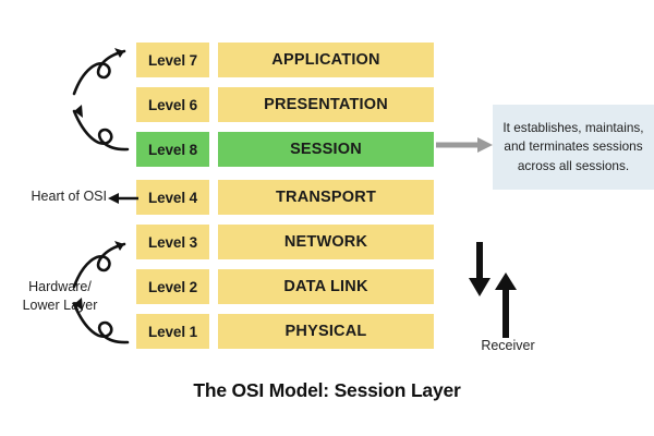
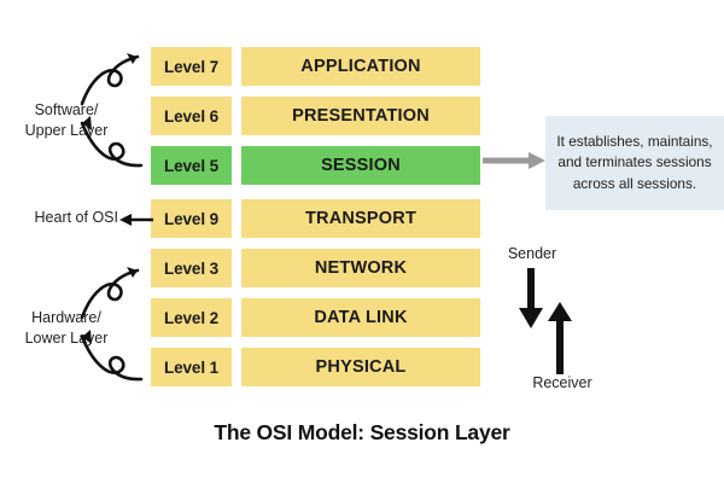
  Level 7
  APPLICATION
  Level 6
  PRESENTATION
- Level 8
+ Level 5
  SESSION
- Level 4
+ Level 9
  TRANSPORT
  Level 3
  NETWORK
  Level 2
  DATA LINK
  Level 1
  PHYSICAL
+ Software/
+ Upper Layer
  Heart of OSI
  Hardware/
  Lower Ler
  It establishes, maintains, and terminates sessions across all sessions.
+ Sender
  Receiver
  The OSI Model: Session Layer
